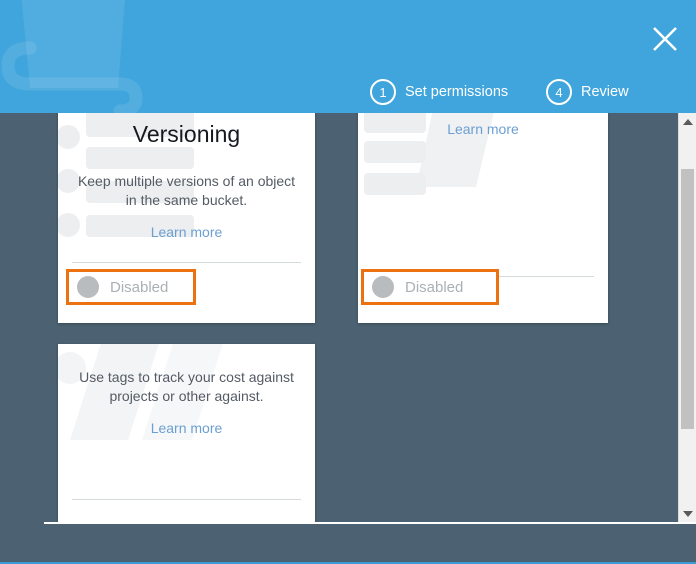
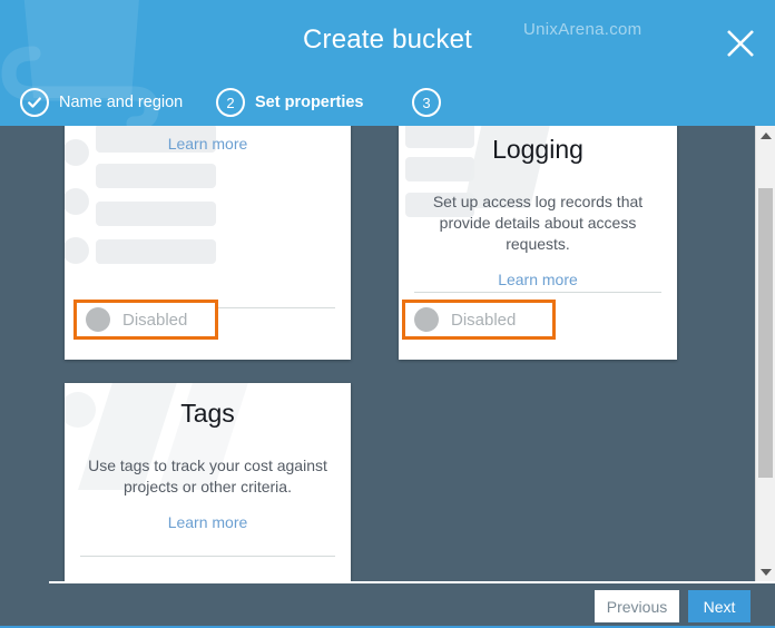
+ Create bucket
+ UnixArena.com
+ Name and region
+ 2
+ Set properties
- 1
+ 3
- Set permissions
- 4
- Review
- Versioning
- Keep multiple versions of an object in the same bucket.
  Learn more
  Disabled
+ Logging
+ Set up access log records that provide details about access requests.
  Learn more
  Disabled
+ Tags
- Use tags to track your cost against projects or other against.
+ Use tags to track your cost against projects or other criteria.
  Learn more
+ Previous
+ Next
